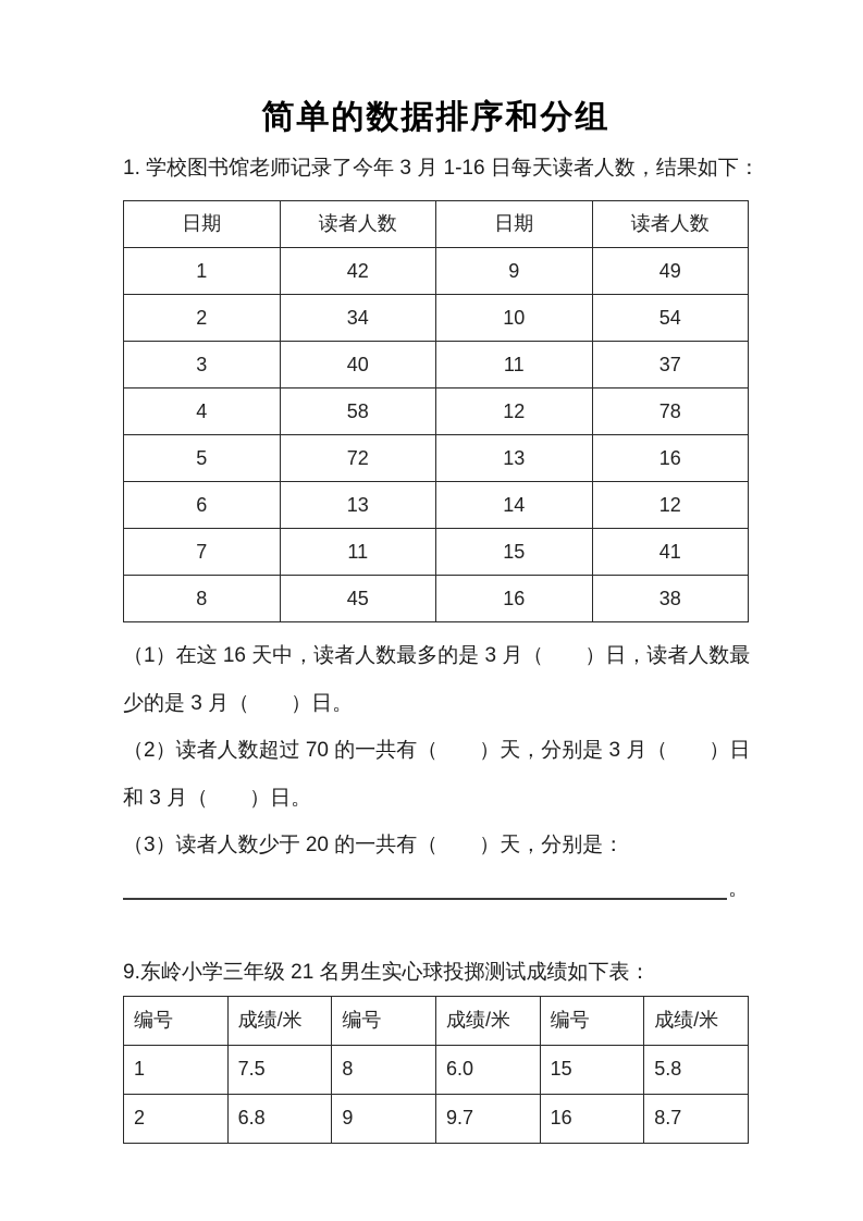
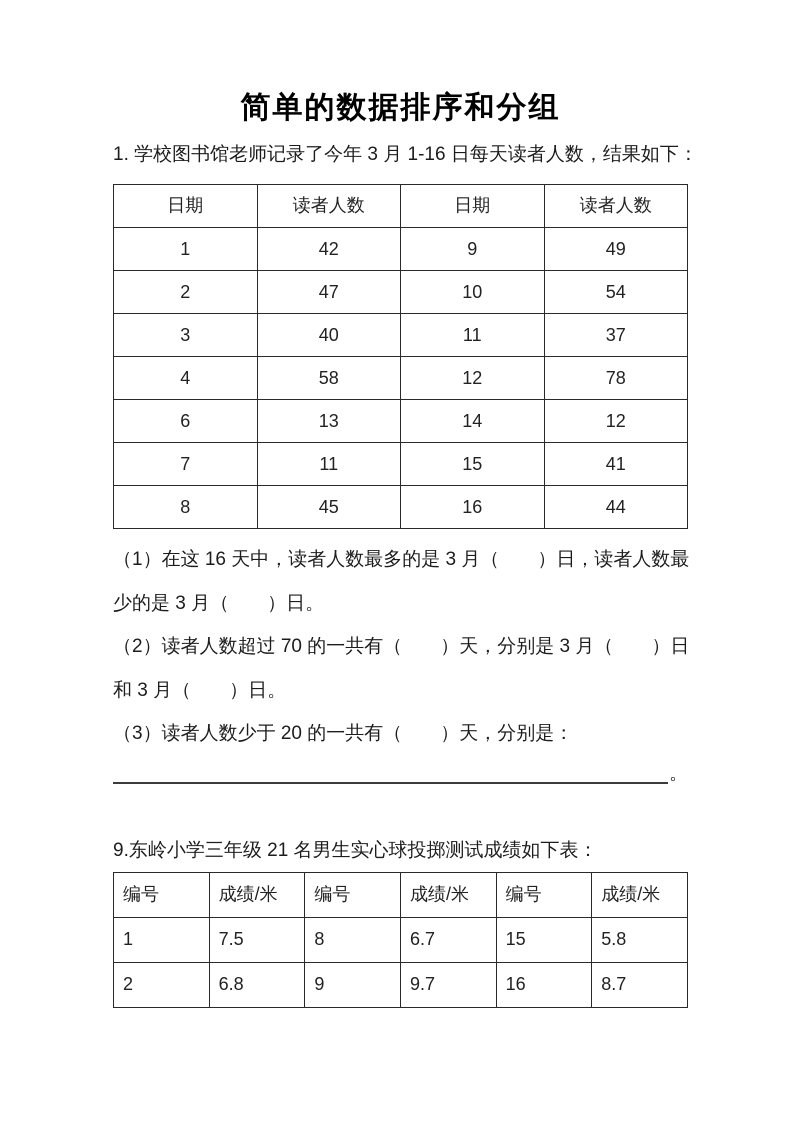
  简单的数据排序和分组
  1. 学校图书馆老师记录了今年 3 月 1-16 日每天读者人数，结果如下：
  日期	读者人数	日期	读者人数
  1	42	9	49
- 2	34	10	54
+ 2	47	10	54
  3	40	11	37
  4	58	12	78
- 5	72	13	16
  6	13	14	12
  7	11	15	41
- 8	45	16	38
+ 8	45	16	44
  （1）在这 16 天中，读者人数最多的是 3 月（ ）日，读者人数最
  少的是 3 月（ ）日。
  （2）读者人数超过 70 的一共有（ ）天，分别是 3 月（ ）日
  和 3 月（ ）日。
  （3）读者人数少于 20 的一共有（ ）天，分别是：
  。
  9.东岭小学三年级 21 名男生实心球投掷测试成绩如下表：
  编号	成绩/米	编号	成绩/米	编号	成绩/米
- 1	7.5	8	6.0	15	5.8
+ 1	7.5	8	6.7	15	5.8
  2	6.8	9	9.7	16	8.7
